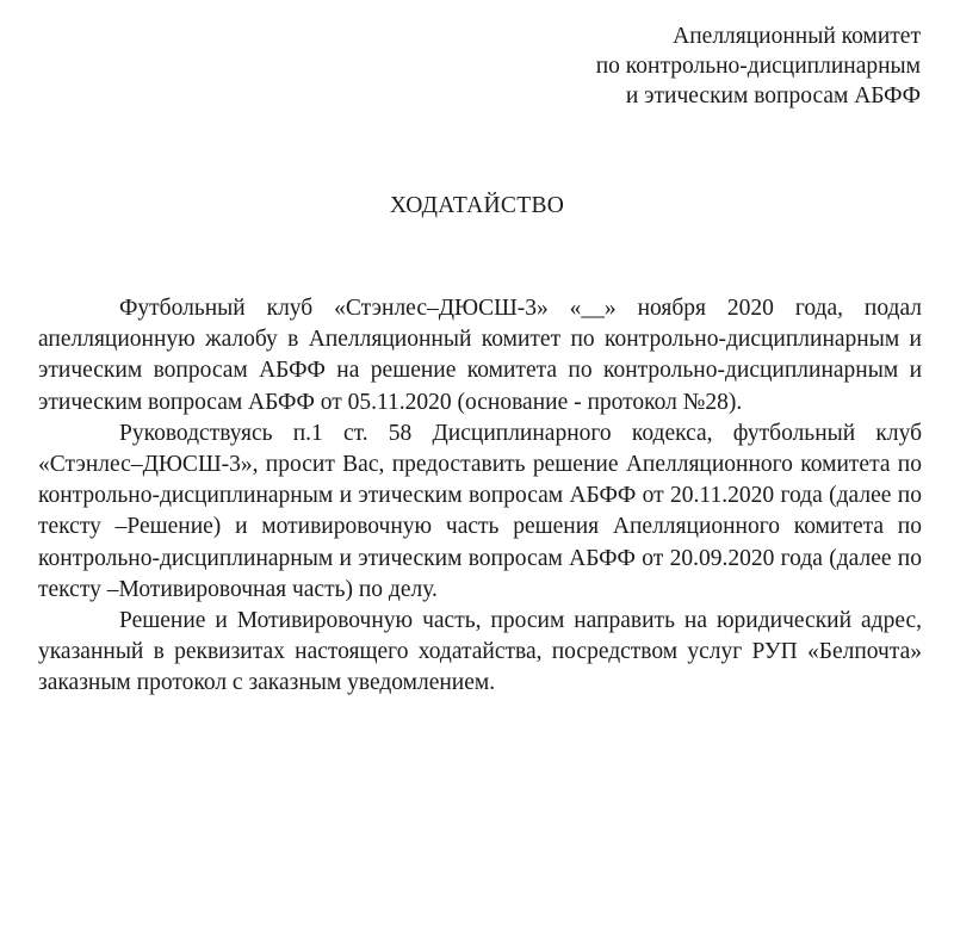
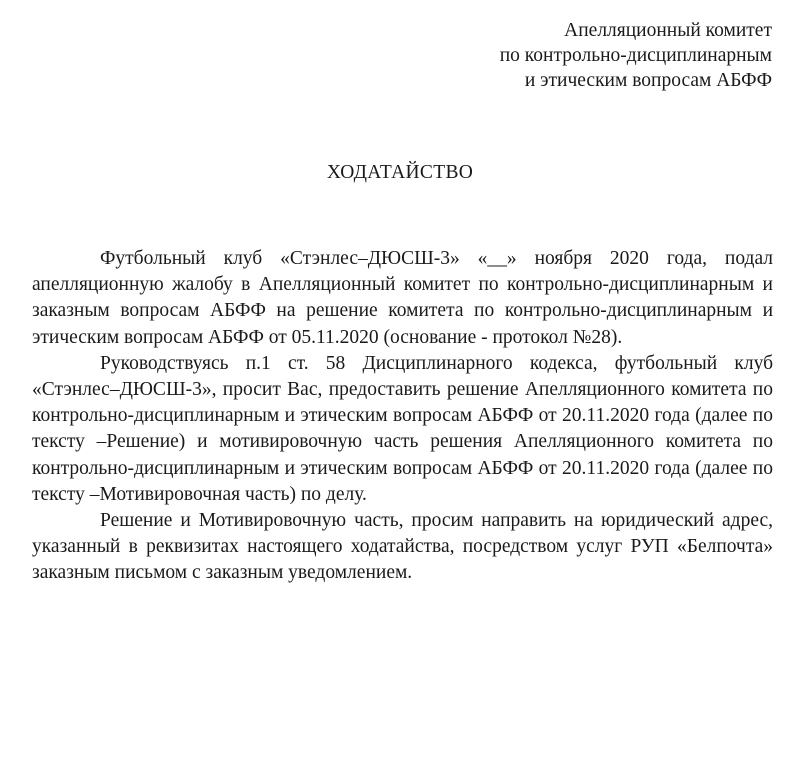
  Апелляционный комитет
  по контрольно-дисциплинарным
  и этическим вопросам АБФФ
  ХОДАТАЙСТВО
- Футбольный клуб «Стэнлес–ДЮСШ-3» «__» ноября 2020 года, подал апелляционную жалобу в Апелляционный комитет по контрольно-дисциплинарным и этическим вопросам АБФФ на решение комитета по контрольно-дисциплинарным и этическим вопросам АБФФ от 05.11.2020 (основание - протокол №28).
+ Футбольный клуб «Стэнлес–ДЮСШ-3» «__» ноября 2020 года, подал апелляционную жалобу в Апелляционный комитет по контрольно-дисциплинарным и заказным вопросам АБФФ на решение комитета по контрольно-дисциплинарным и этическим вопросам АБФФ от 05.11.2020 (основание - протокол №28).
- Руководствуясь п.1 ст. 58 Дисциплинарного кодекса, футбольный клуб «Стэнлес–ДЮСШ-3», просит Вас, предоставить решение Апелляционного комитета по контрольно-дисциплинарным и этическим вопросам АБФФ от 20.11.2020 года (далее по тексту –Решение) и мотивировочную часть решения Апелляционного комитета по контрольно-дисциплинарным и этическим вопросам АБФФ от 20.09.2020 года (далее по тексту –Мотивировочная часть) по делу.
+ Руководствуясь п.1 ст. 58 Дисциплинарного кодекса, футбольный клуб «Стэнлес–ДЮСШ-3», просит Вас, предоставить решение Апелляционного комитета по контрольно-дисциплинарным и этическим вопросам АБФФ от 20.11.2020 года (далее по тексту –Решение) и мотивировочную часть решения Апелляционного комитета по контрольно-дисциплинарным и этическим вопросам АБФФ от 20.11.2020 года (далее по тексту –Мотивировочная часть) по делу.
- Решение и Мотивировочную часть, просим направить на юридический адрес, указанный в реквизитах настоящего ходатайства, посредством услуг РУП «Белпочта» заказным протокол с заказным уведомлением.
+ Решение и Мотивировочную часть, просим направить на юридический адрес, указанный в реквизитах настоящего ходатайства, посредством услуг РУП «Белпочта» заказным письмом с заказным уведомлением.
